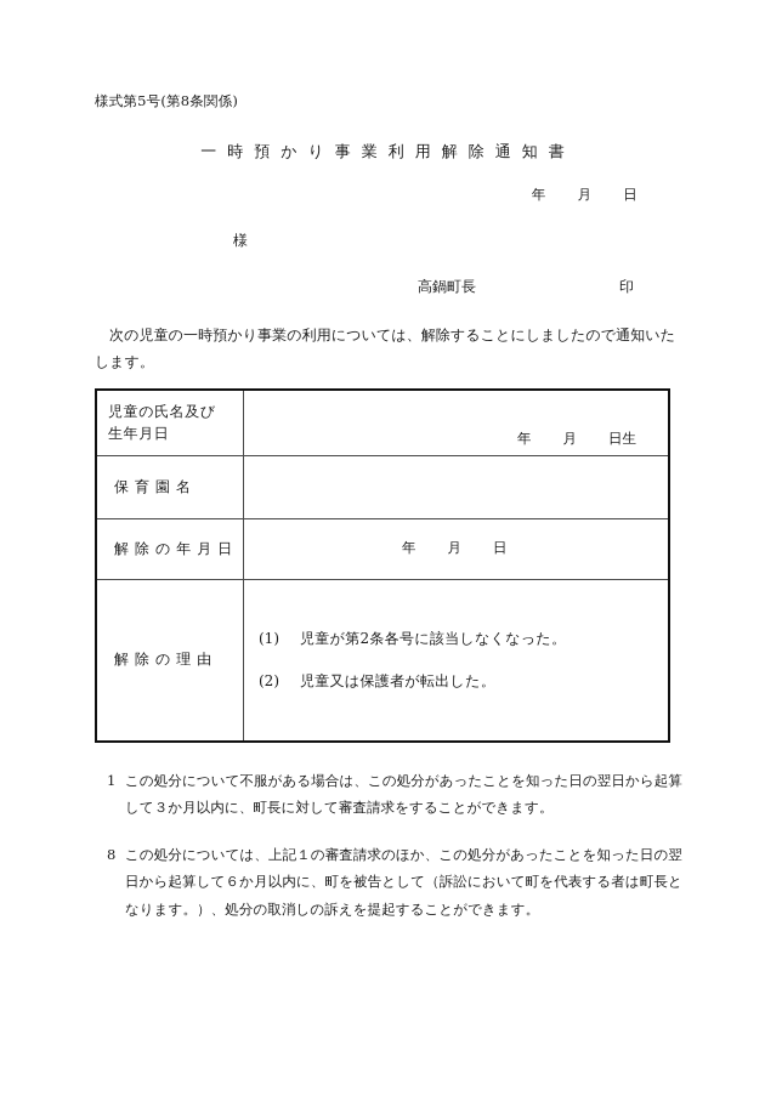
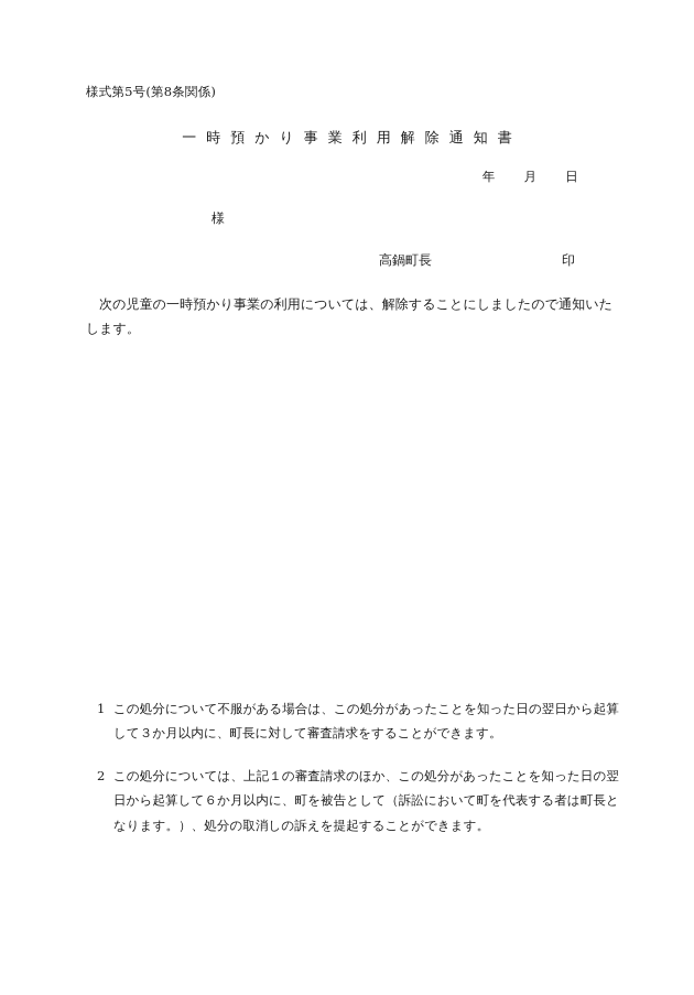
  様式第5号(第8条関係)
  一時預かり事業利用解除通知書
  年 月 日
  様
  高鍋町長 印
  次の児童の一時預かり事業の利用については、解除することにしましたので通知いたします。
- 児童の氏名及び 生年月日	年 月 日生
- 保育園名
- 解除の年月日	年 月 日
- 解除の理由	(1) 児童が第2条各号に該当しなくなった。 (2) 児童又は保護者が転出した。
  1
  この処分について不服がある場合は、この処分があったことを知った日の翌日から起算して３か月以内に、町長に対して審査請求をすることができます。
- 8
+ 2
  この処分については、上記１の審査請求のほか、この処分があったことを知った日の翌日から起算して６か月以内に、町を被告として（訴訟において町を代表する者は町長となります。）、処分の取消しの訴えを提起することができます。
